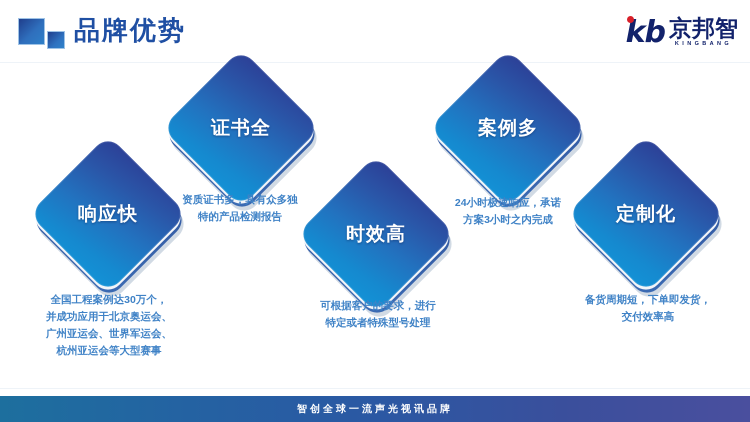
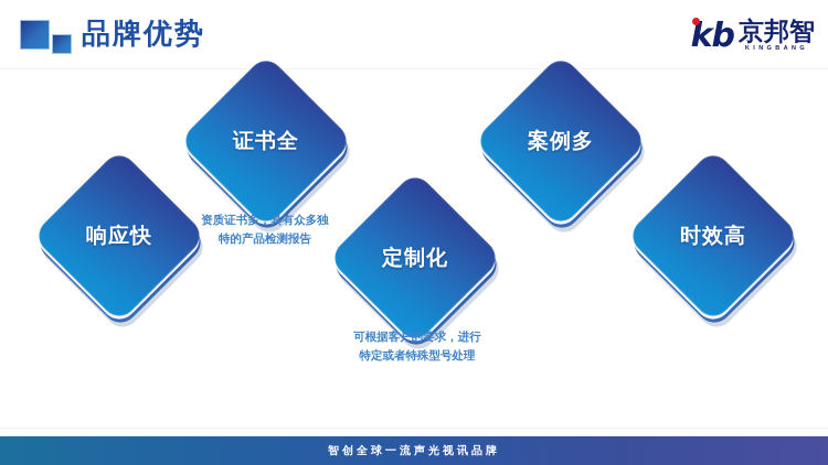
  品牌优势
  kb
  京邦智
  响应快
- 全国工程案例达30万个，
- 并成功应用于北京奥运会、
- 广州亚运会、世界军运会、
- 杭州亚运会等大型赛事
  证书全
  资质证书多，具有众多独
  特的产品检测报告
- 时效高
+ 定制化
  可根据客户的要求，进行
  特定或者特殊型号处理
  案例多
- 24小时极速响应，承诺
- 方案3小时之内完成
- 定制化
+ 时效高
- 备货周期短，下单即发货，
- 交付效率高
  智创全球一流声光视讯品牌
